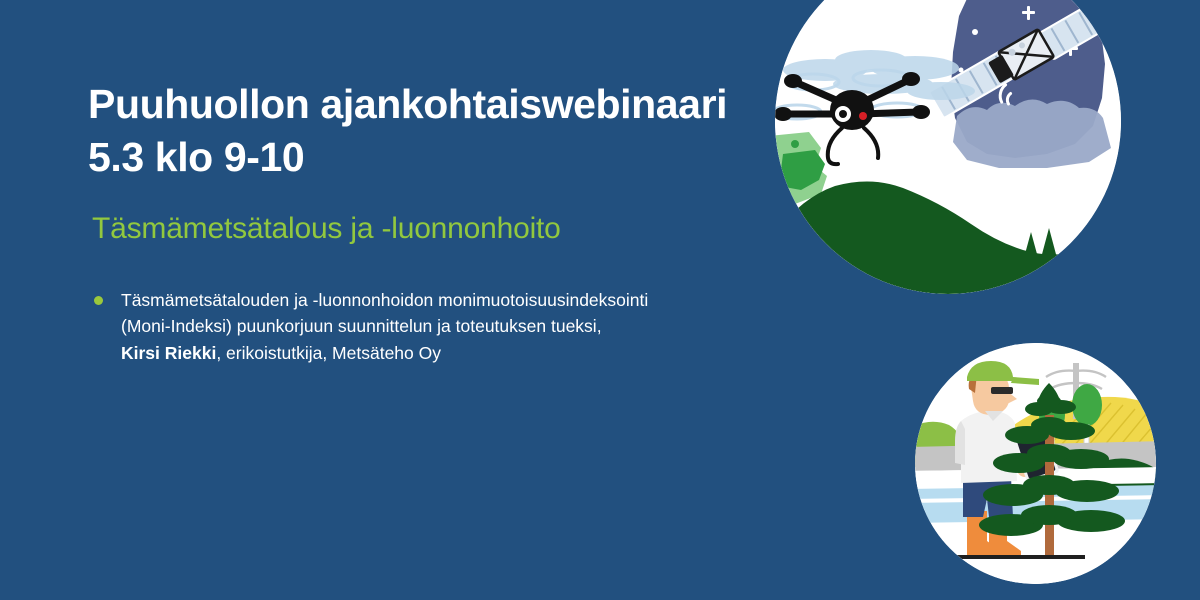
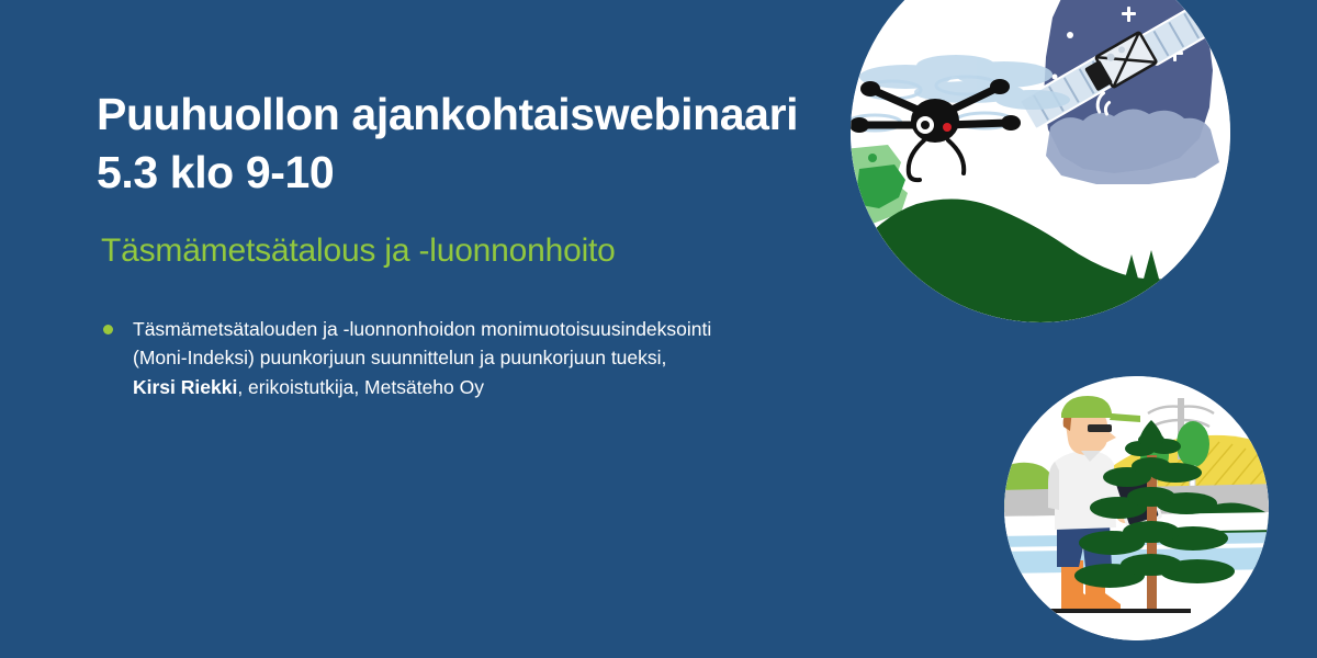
  Puuhuollon ajankohtaiswebinaari
  5.3 klo 9-10
  Täsmämetsätalous ja -luonnonhoito
  Täsmämetsätalouden ja -luonnonhoidon monimuotoisuusindeksointi
- (Moni-Indeksi) puunkorjuun suunnittelun ja toteutuksen tueksi,
+ (Moni-Indeksi) puunkorjuun suunnittelun ja puunkorjuun tueksi,
  Kirsi Riekki, erikoistutkija, Metsäteho Oy
